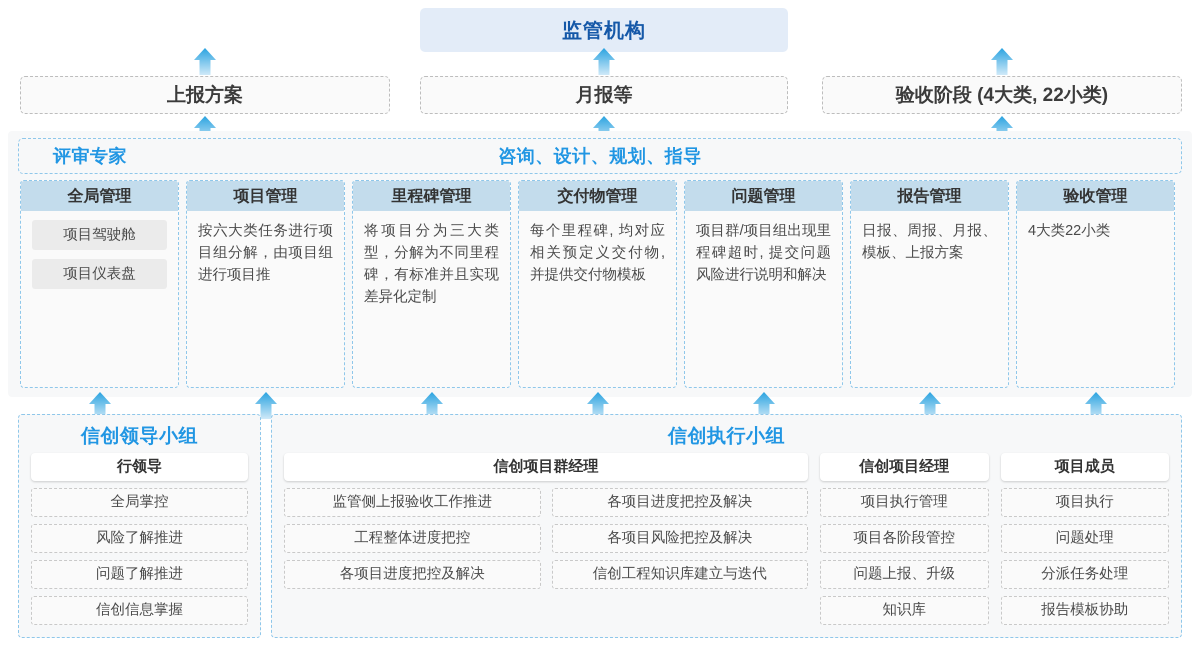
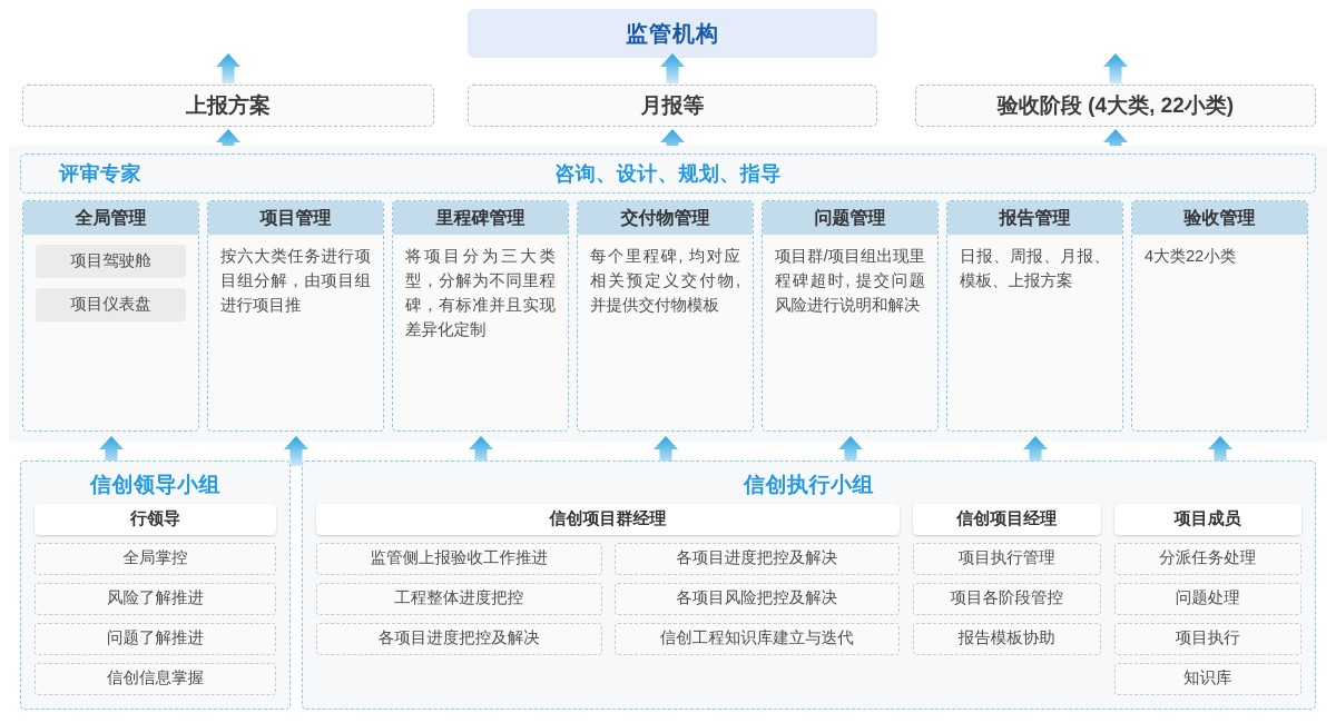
  监管机构
  上报方案
  月报等
  验收阶段 (4大类, 22小类)
  评审专家
  咨询、设计、规划、指导
  全局管理
  项目驾驶舱
  项目仪表盘
  项目管理
  按六大类任务进行项目组分解，由项目组进行项目推
  里程碑管理
  将项目分为三大类型，分解为不同里程碑，有标准并且实现差异化定制
  交付物管理
  每个里程碑, 均对应相关预定义交付物, 并提供交付物模板
  问题管理
  项目群/项目组出现里程碑超时, 提交问题风险进行说明和解决
  报告管理
  日报、周报、月报、模板、上报方案
  验收管理
  4大类22小类
  信创领导小组
  行领导
  全局掌控
  风险了解推进
  问题了解推进
  信创信息掌握
  信创执行小组
  信创项目群经理
  监管侧上报验收工作推进
  工程整体进度把控
  各项目进度把控及解决
  各项目进度把控及解决
  各项目风险把控及解决
  信创工程知识库建立与迭代
  信创项目经理
  项目执行管理
  项目各阶段管控
- 问题上报、升级
- 知识库
+ 报告模板协助
  项目成员
- 项目执行
+ 分派任务处理
  问题处理
- 分派任务处理
+ 项目执行
- 报告模板协助
+ 知识库
